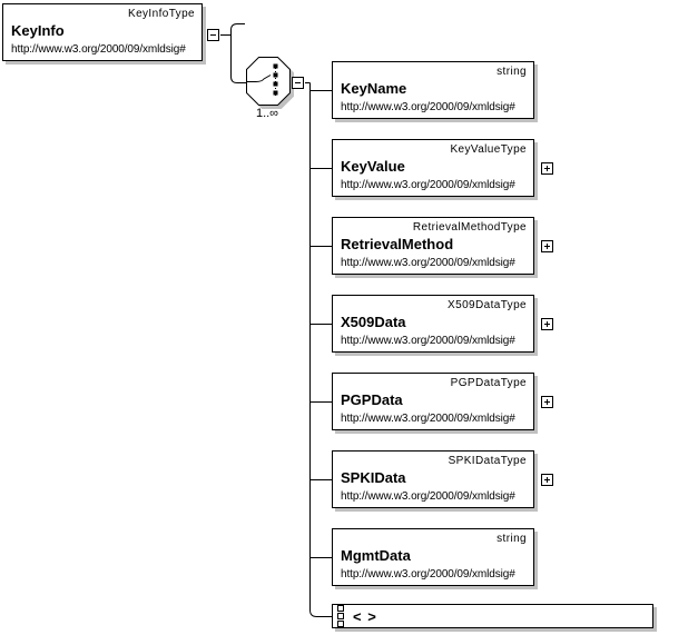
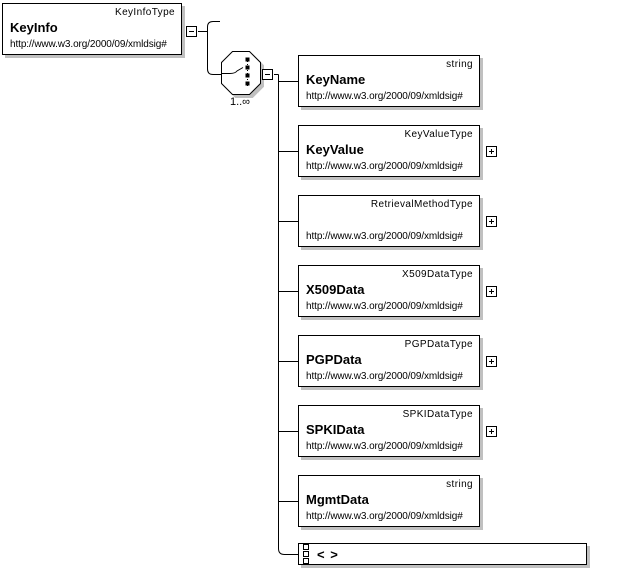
  KeyInfoType
  KeyInfo
  http://www.w3.org/2000/09/xmldsig#
  1..∞
  string
  KeyName
  http://www.w3.org/2000/09/xmldsig#
  KeyValueType
  KeyValue
  http://www.w3.org/2000/09/xmldsig#
  RetrievalMethodType
- RetrievalMethod
  http://www.w3.org/2000/09/xmldsig#
  X509DataType
  X509Data
  http://www.w3.org/2000/09/xmldsig#
  PGPDataType
  PGPData
  http://www.w3.org/2000/09/xmldsig#
  SPKIDataType
  SPKIData
  http://www.w3.org/2000/09/xmldsig#
  string
  MgmtData
  http://www.w3.org/2000/09/xmldsig#
  < >
